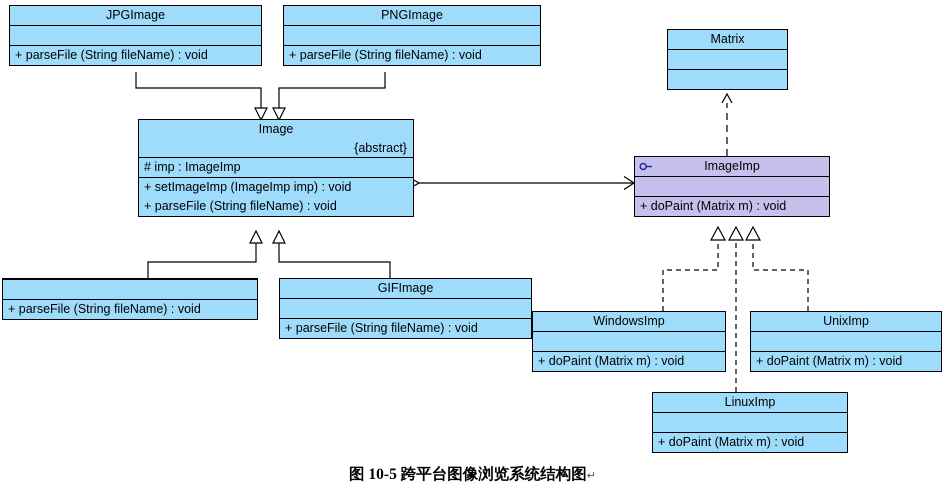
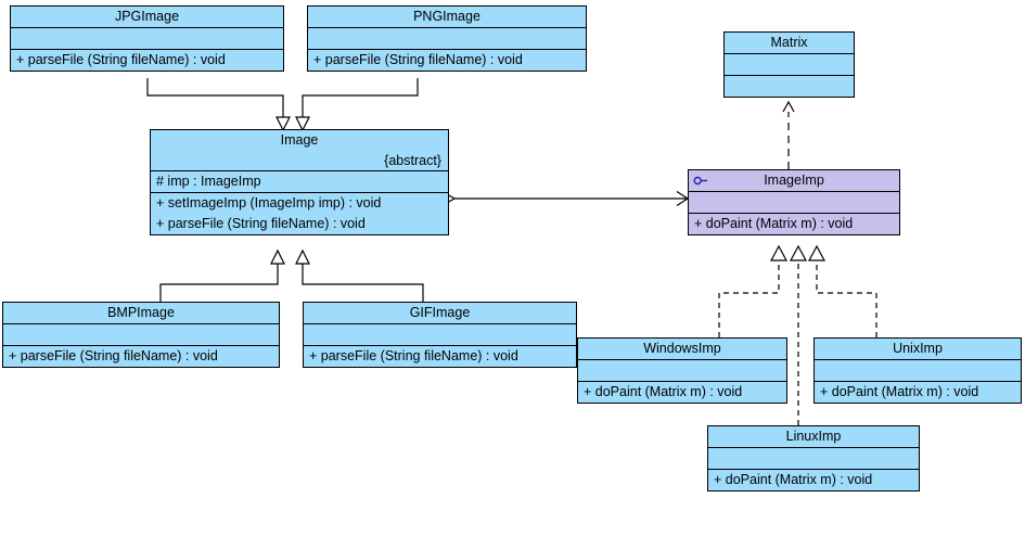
  JPGImage
  + parseFile (String fileName) : void
  PNGImage
  + parseFile (String fileName) : void
  Matrix
  Image
  {abstract}
  # imp : ImageImp
  + setImageImp (ImageImp imp) : void
  + parseFile (String fileName) : void
  ImageImp
  + doPaint (Matrix m) : void
+ BMPImage
  + parseFile (String fileName) : void
  GIFImage
  + parseFile (String fileName) : void
  WindowsImp
  + doPaint (Matrix m) : void
  UnixImp
  + doPaint (Matrix m) : void
  LinuxImp
  + doPaint (Matrix m) : void
- 图 10-5 跨平台图像浏览系统结构图↵
